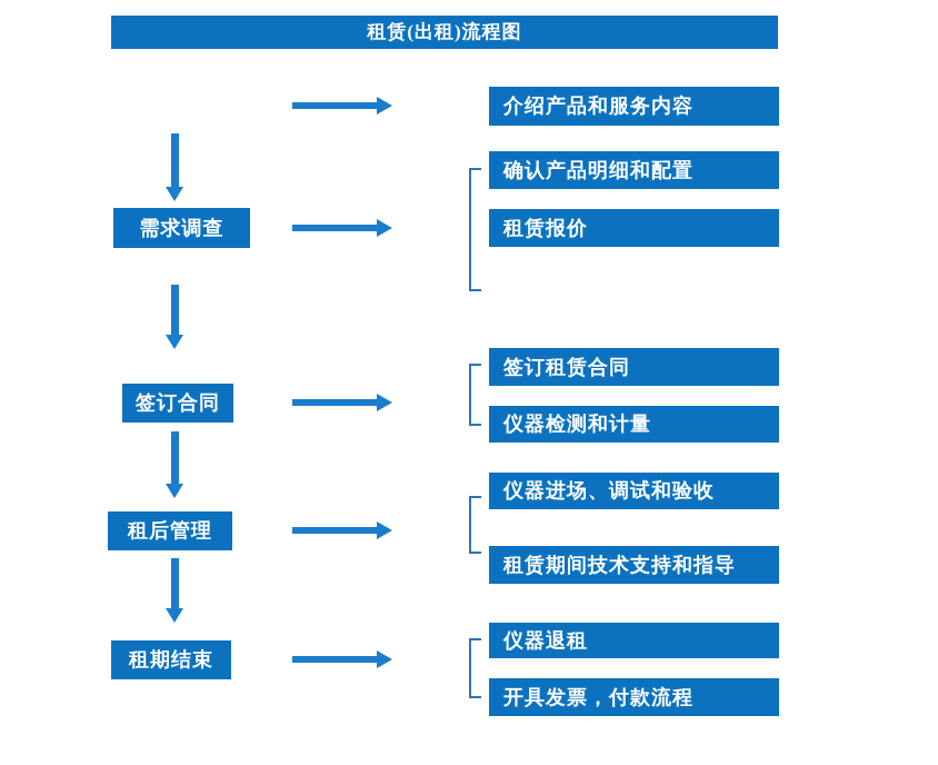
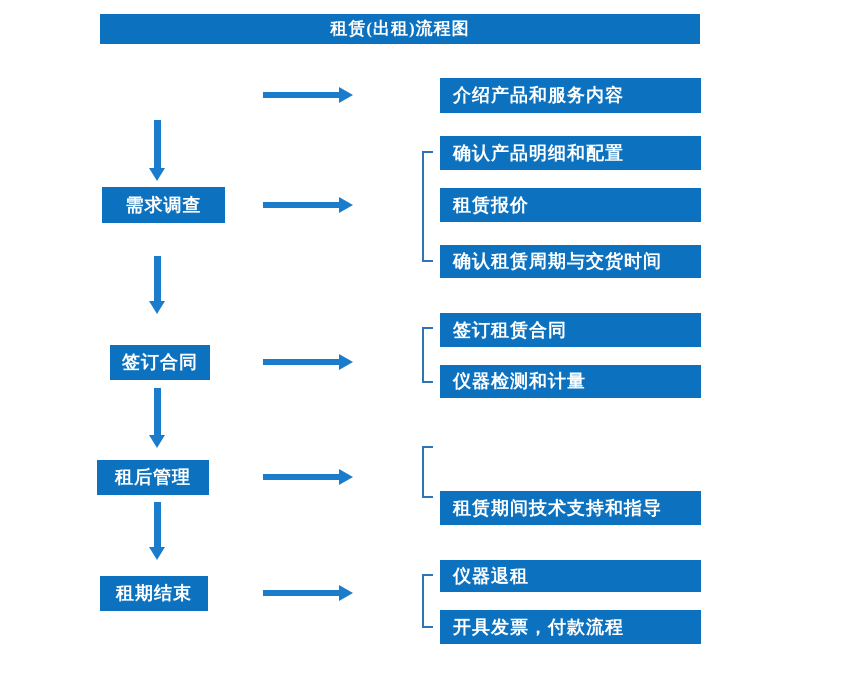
  租赁(出租)流程图
  需求调查
  签订合同
  租后管理
  租期结束
  介绍产品和服务内容
  确认产品明细和配置
  租赁报价
+ 确认租赁周期与交货时间
  签订租赁合同
  仪器检测和计量
- 仪器进场、调试和验收
  租赁期间技术支持和指导
  仪器退租
  开具发票，付款流程
